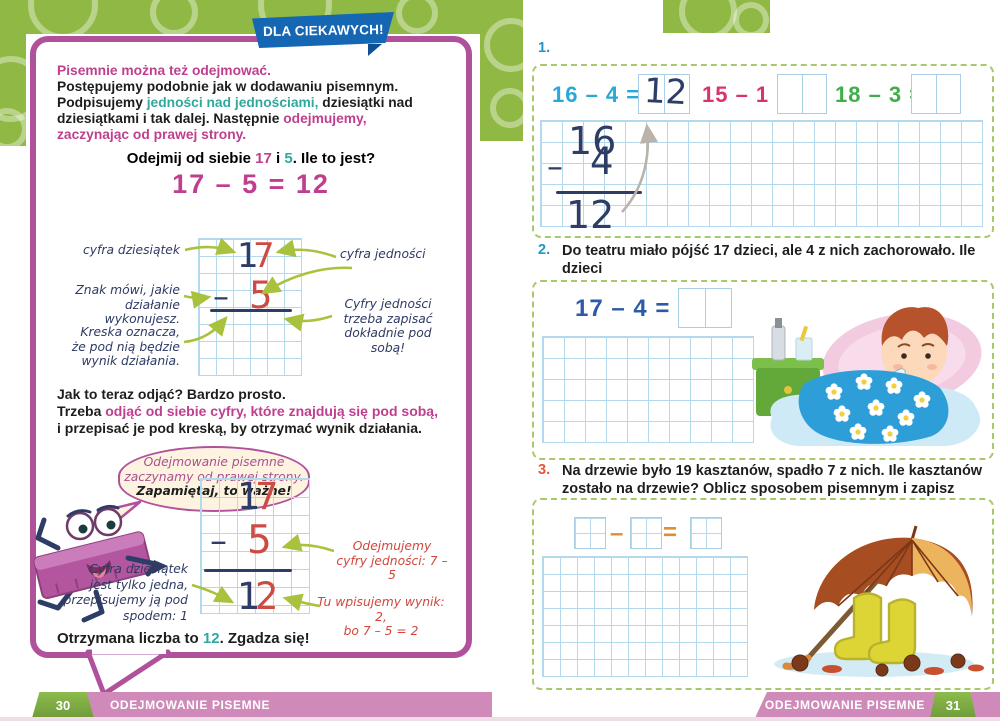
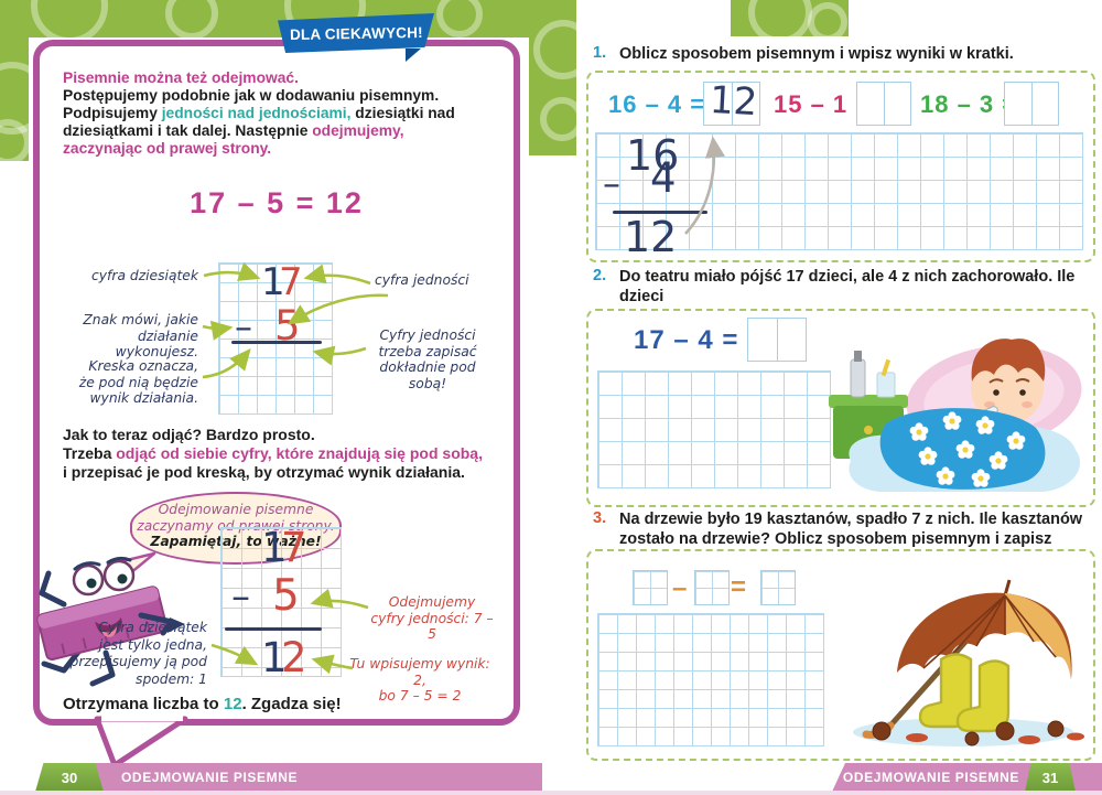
  DLA CIEKAWYCH!
  Pisemnie można też odejmować.
  Postępujemy podobnie jak w dodawaniu pisemnym.
  Podpisujemy jedności nad jednościami, dziesiątki nad
  dziesiątkami i tak dalej. Następnie odejmujemy,
  zaczynając od prawej strony.
- Odejmij od siebie 17 i 5. Ile to jest?
  17 – 5 = 12
  1
  7
  –
  5
  cyfra dziesiątek
  cyfra jedności
  Znak mówi, jakie
  działanie wykonujesz.
  Cyfry jedności
  trzeba zapisać
  dokładnie pod sobą!
  Kreska oznacza,
  że pod nią będzie
  wynik działania.
  Jak to teraz odjąć? Bardzo prosto.
  Trzeba odjąć od siebie cyfry, które znajdują się pod sobą,
  i przepisać je pod kreską, by otrzymać wynik działania.
  Odejmowanie pisemne
  zaczynamy od prawej strony.
  1
  7
  –
  5
  1
  2
  Cyfra dziesiątek
  jest tylko jedna,
  przepisujemy ją pod spodem: 1
  Odejmujemy
  cyfry jedności: 7 – 5
  Tu wpisujemy wynik: 2,
  bo 7 – 5 = 2
  Otrzymana liczba to 12. Zgadza się!
  ODEJMOWANIE PISEMNE
  30
  1.
+ Oblicz sposobem pisemnym i wpisz wyniki w kratki.
  16 – 4 =
  15 – 1
  18 – 3
  16
  –
  4
  12
  2.
  Do teatru miało pójść 17 dzieci, ale 4 z nich zachorowało. Ile dzieci
  17 – 4 =
  3.
  Na drzewie było 19 kasztanów, spadło 7 z nich. Ile kasztanów
  zostało na drzewie? Oblicz sposobem pisemnym i zapisz
  –
  =
  ODEJMOWANIE PISEMNE
  31
